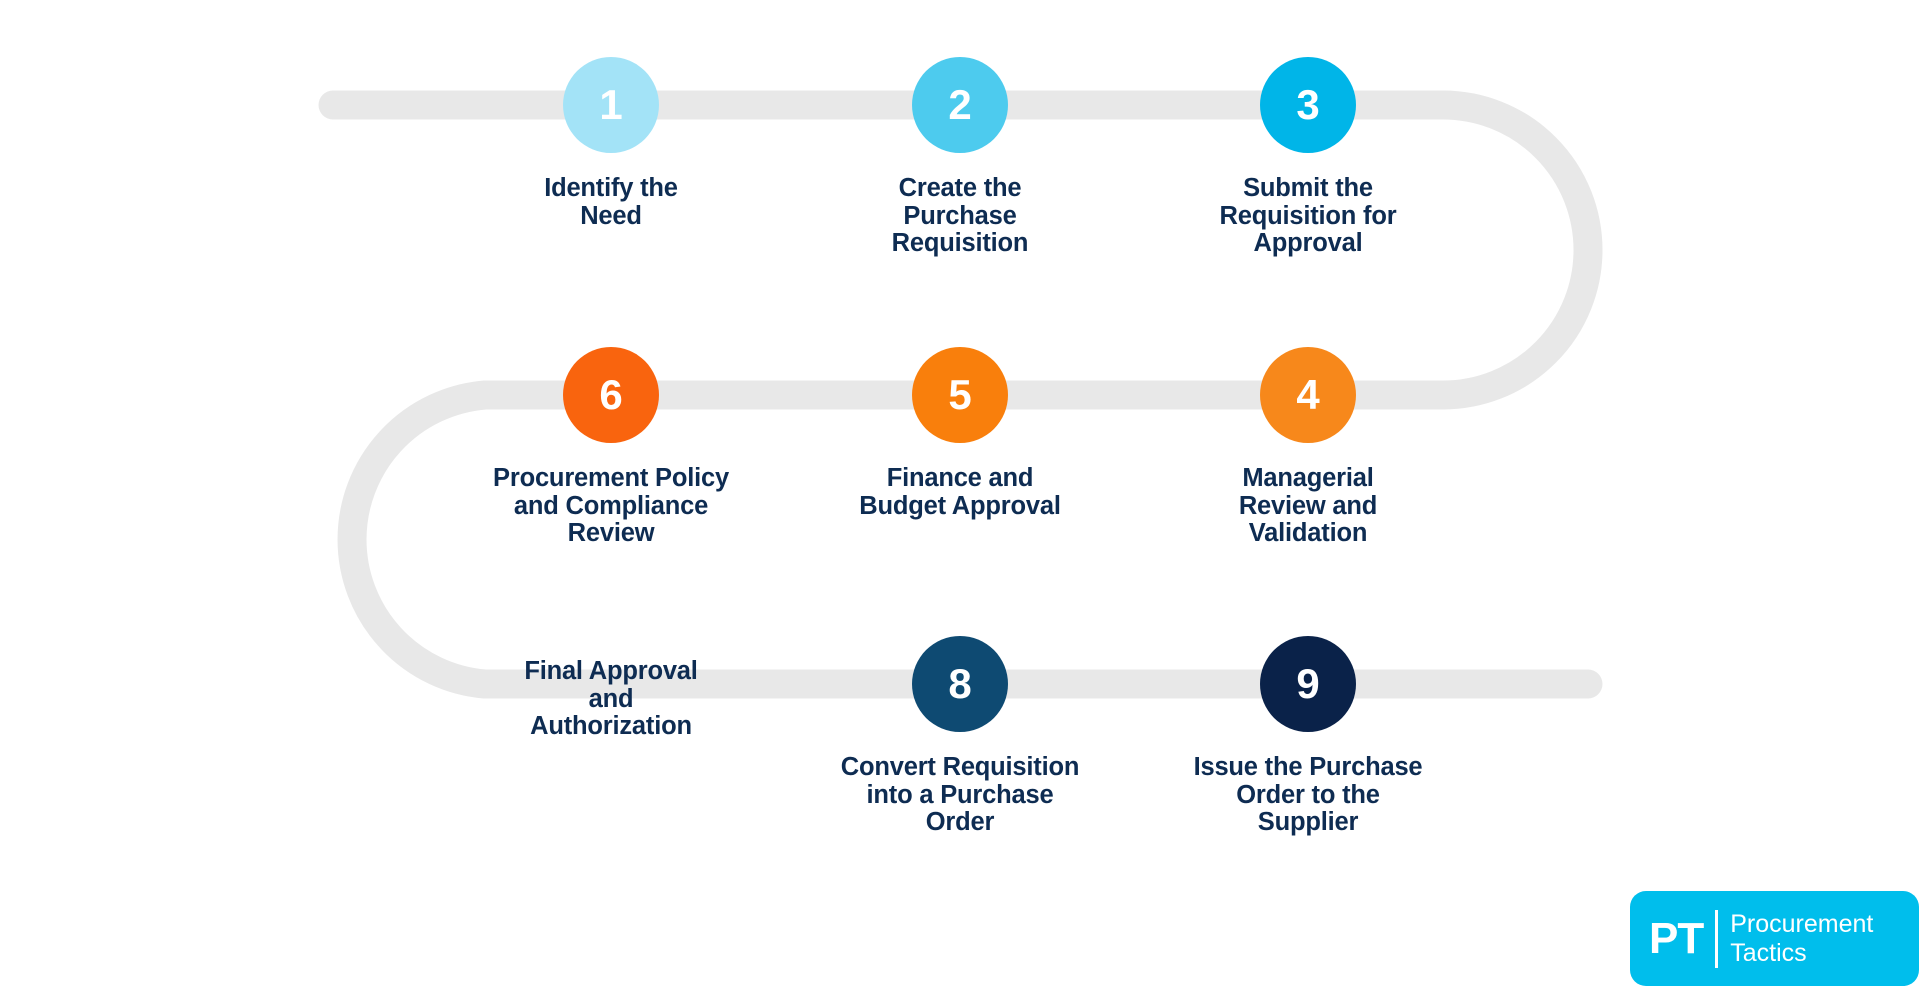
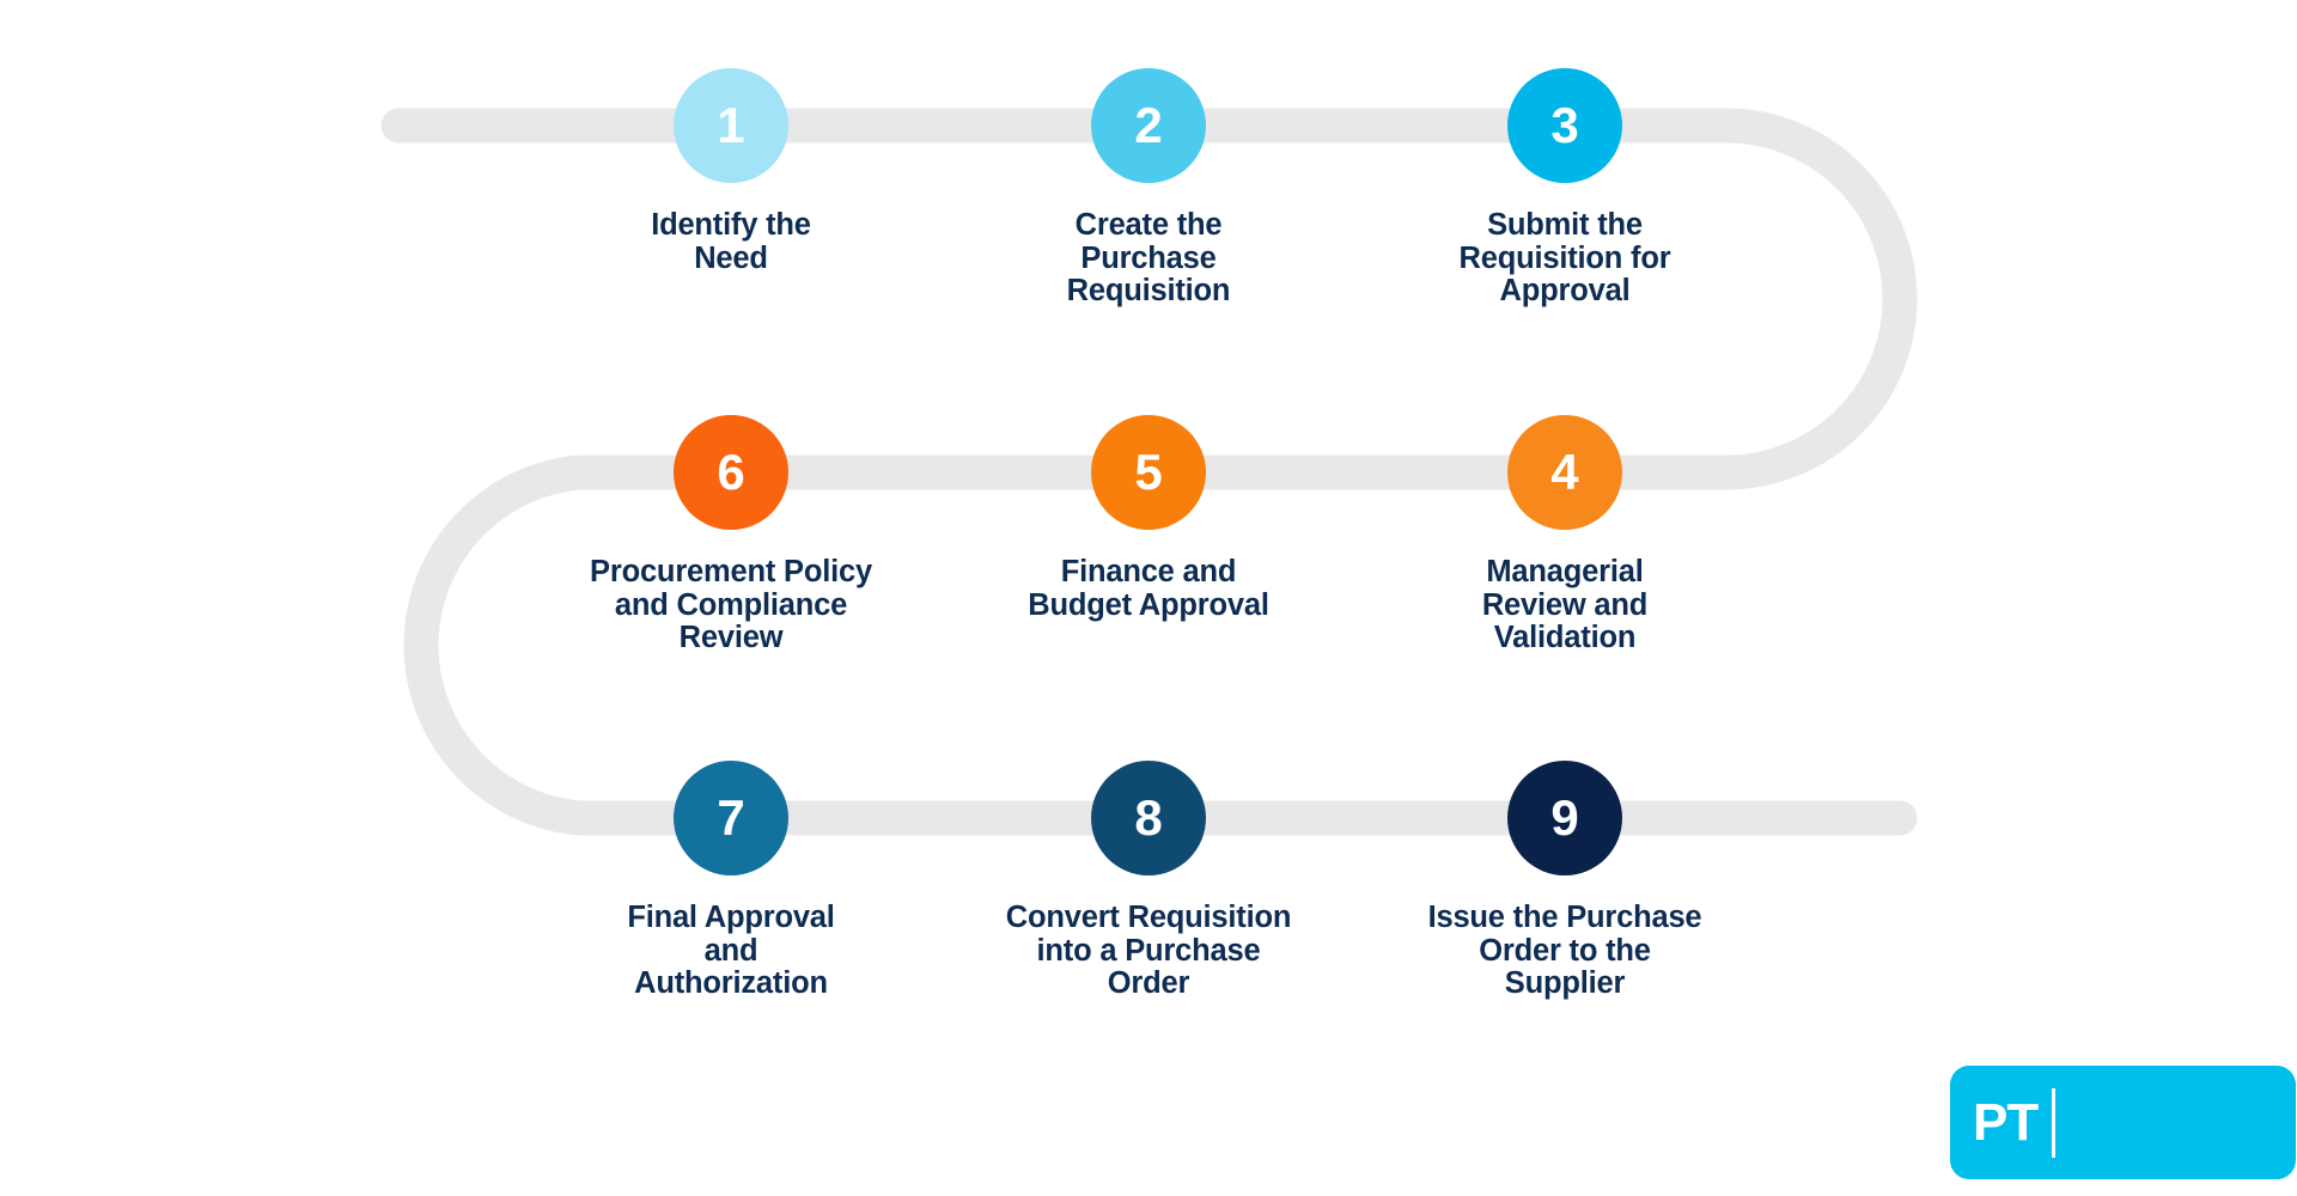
  1
  Identify the
  Need
  2
  Create the
  Purchase
  Requisition
  3
  Submit the
  Requisition for
  Approval
  6
  Procurement Policy
  and Compliance
  Review
  5
  Finance and
  Budget Approval
  4
  Managerial
  Review and
  Validation
+ 7
  Final Approval
  and
  Authorization
  8
  Convert Requisition
  into a Purchase
  Order
  9
  Issue the Purchase
  Order to the
  Supplier
  PT
- Procurement
- Tactics
